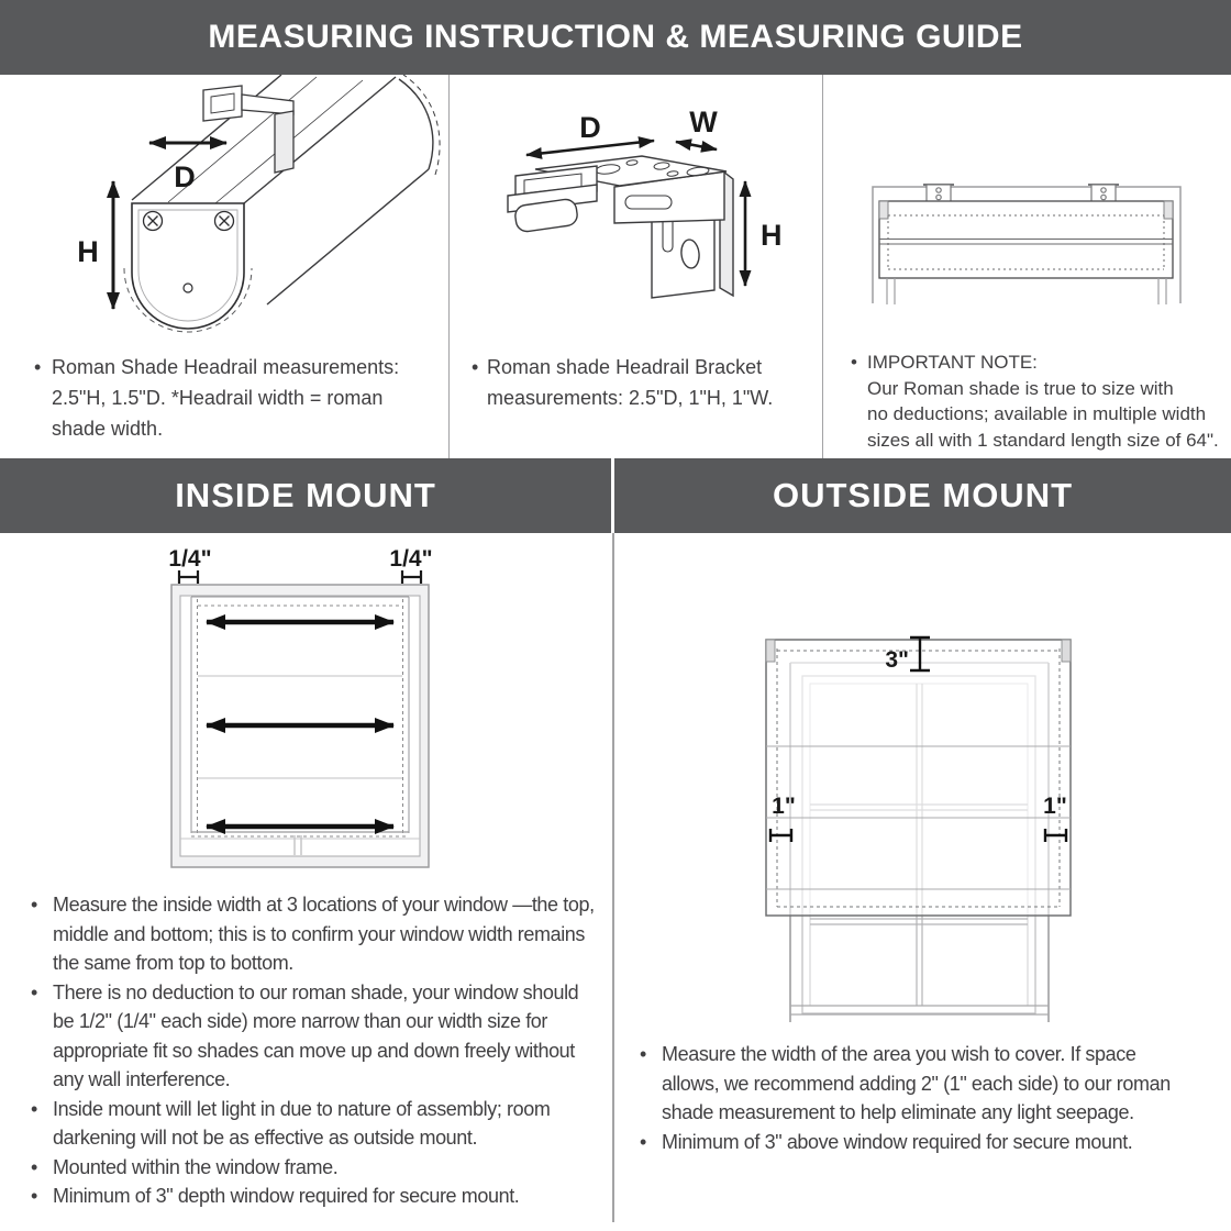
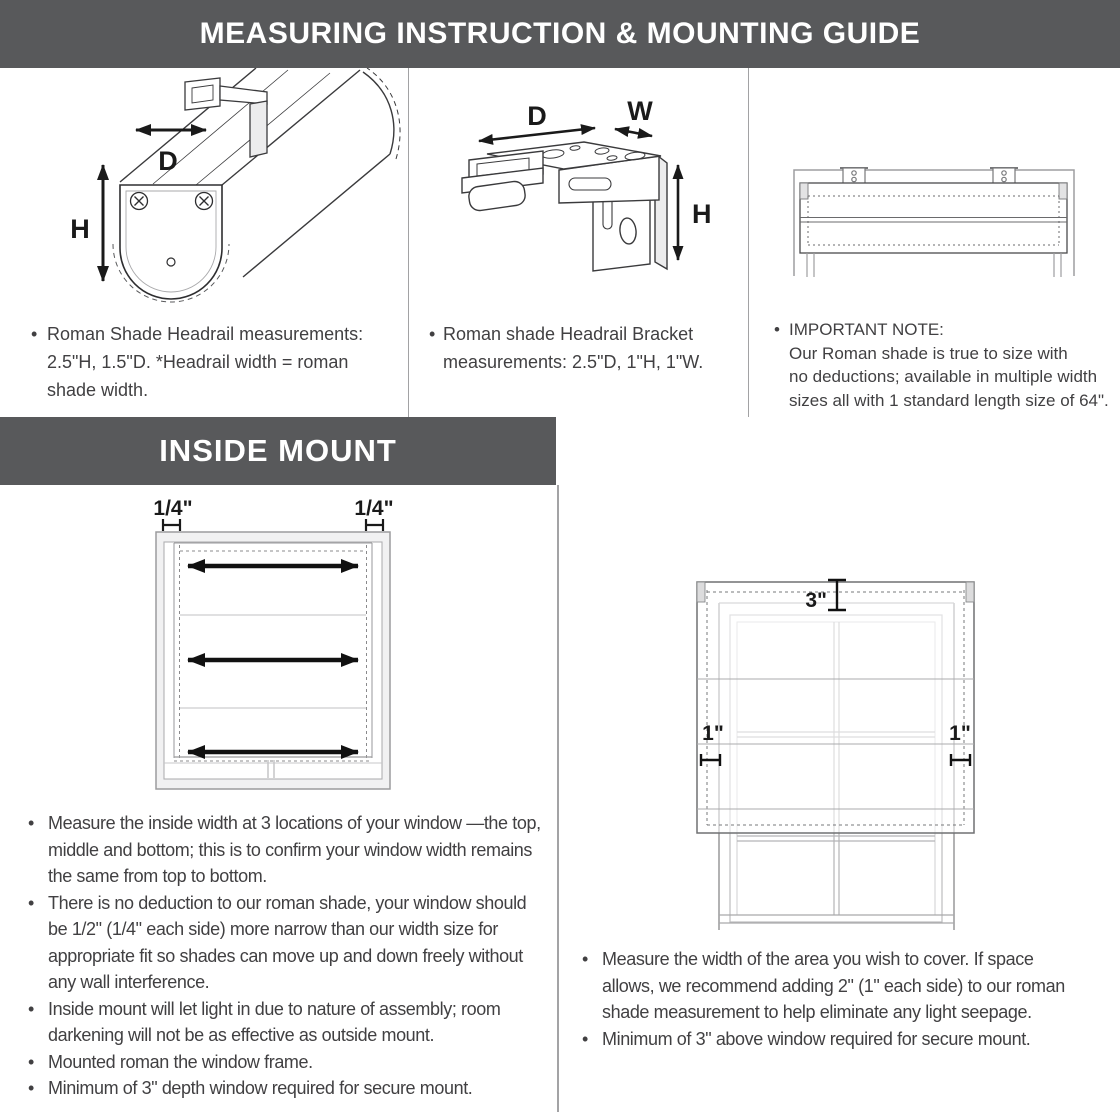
- MEASURING INSTRUCTION & MEASURING GUIDE
+ MEASURING INSTRUCTION & MOUNTING GUIDE
  D
  H
  •
  Roman Shade Headrail measurements:
  2.5"H, 1.5"D. *Headrail width = roman
  shade width.
  D
  W
  H
  •
  Roman shade Headrail Bracket
  measurements: 2.5"D, 1"H, 1"W.
  •
  IMPORTANT NOTE:
  Our Roman shade is true to size with
  no deductions; available in multiple width
  sizes all with 1 standard length size of 64".
  INSIDE MOUNT
- OUTSIDE MOUNT
  1/4"
  1/4"
  •
  Measure the inside width at 3 locations of your window —the top,
  middle and bottom; this is to confirm your window width remains
  the same from top to bottom.
  •
  There is no deduction to our roman shade, your window should
  be 1/2" (1/4" each side) more narrow than our width size for
  appropriate fit so shades can move up and down freely without
  any wall interference.
  •
  Inside mount will let light in due to nature of assembly; room
  darkening will not be as effective as outside mount.
  •
- Mounted within the window frame.
+ Mounted roman the window frame.
  •
  Minimum of 3" depth window required for secure mount.
  3"
  1"
  1"
  •
  Measure the width of the area you wish to cover. If space
  allows, we recommend adding 2" (1" each side) to our roman
  shade measurement to help eliminate any light seepage.
  •
  Minimum of 3" above window required for secure mount.
